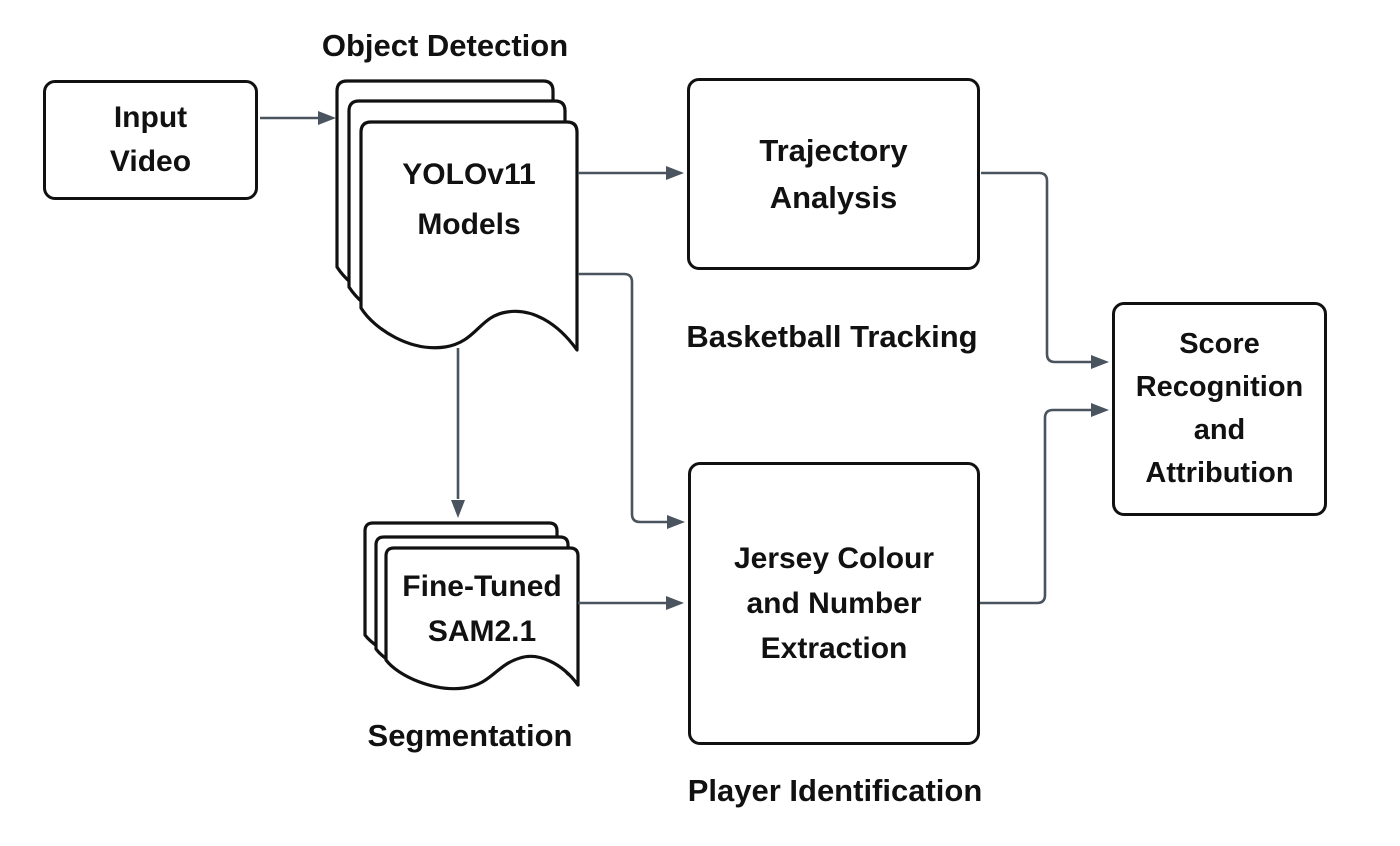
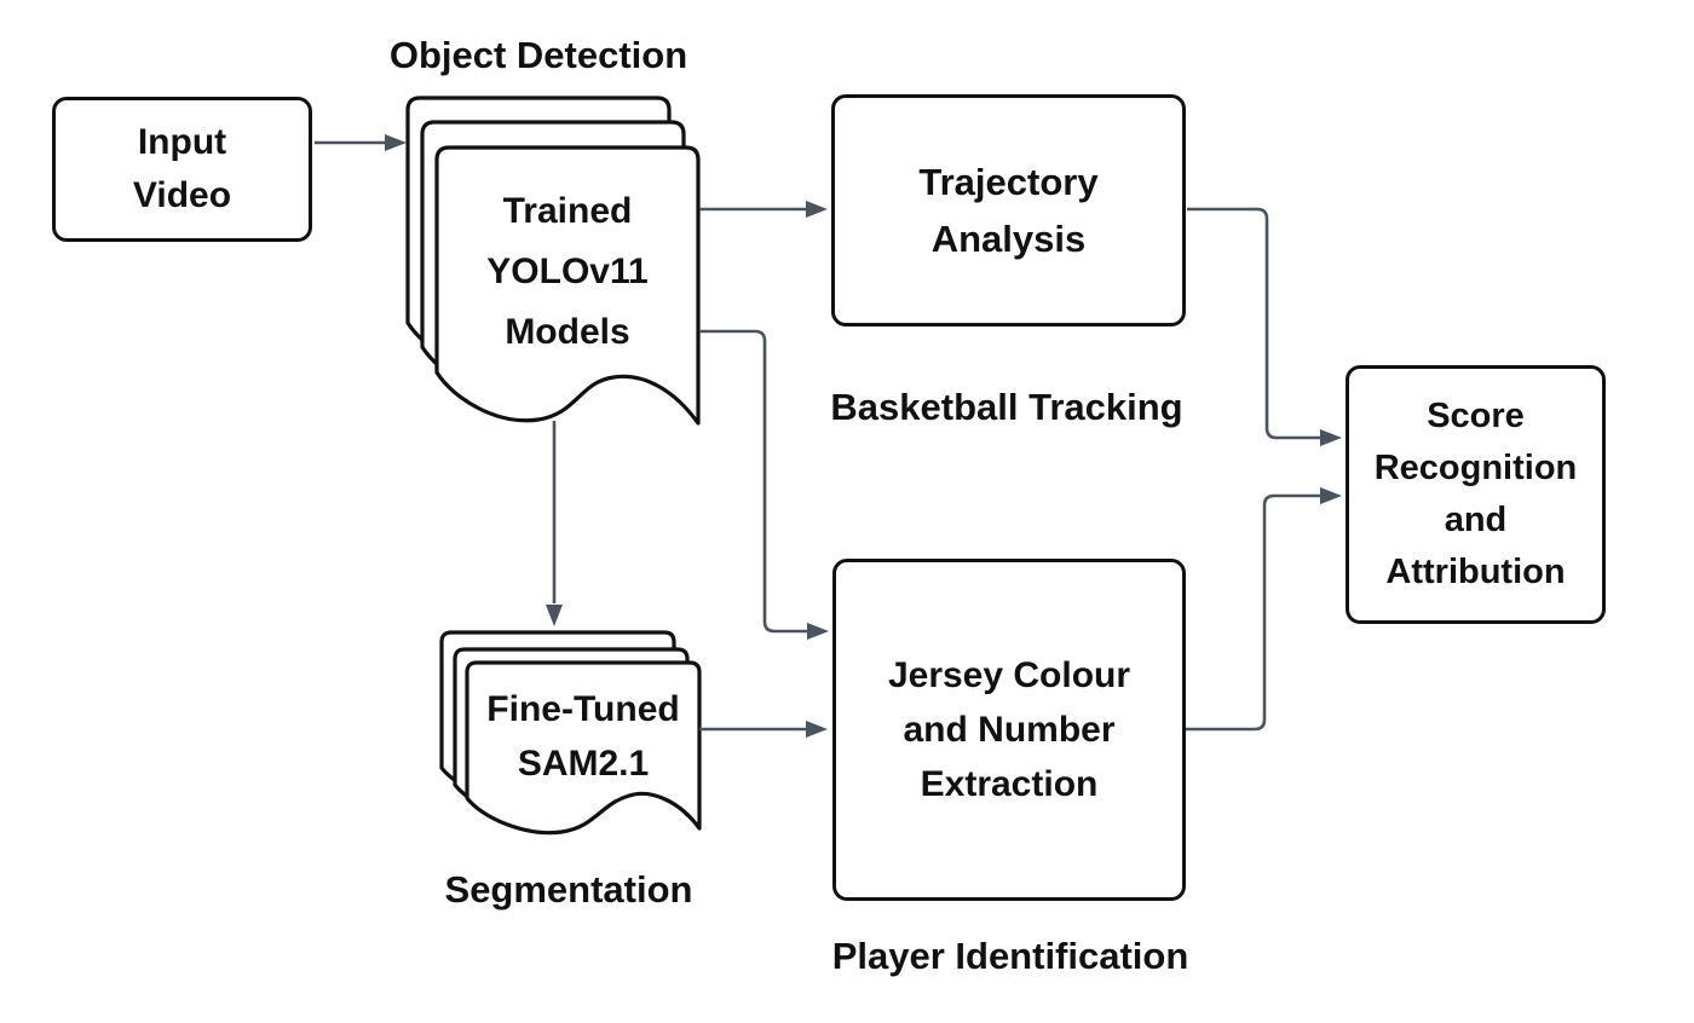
  Input
  Video
  Trajectory
  Analysis
  Score
  Recognition
  and
  Attribution
  Jersey Colour
  and Number
  Extraction
+ Trained
  YOLOv11
  Models
  Fine-Tuned
  SAM2.1
  Object Detection
  Basketball Tracking
  Segmentation
  Player Identification
